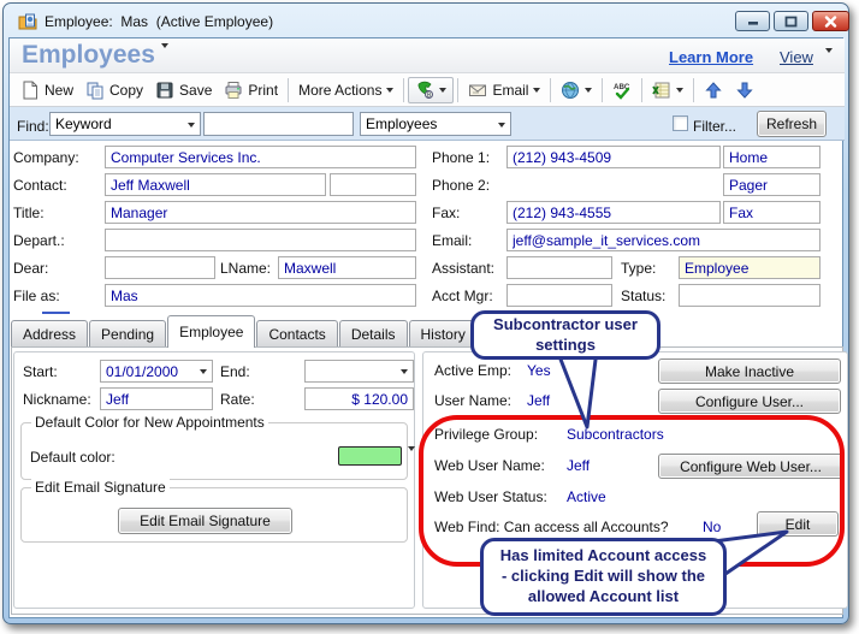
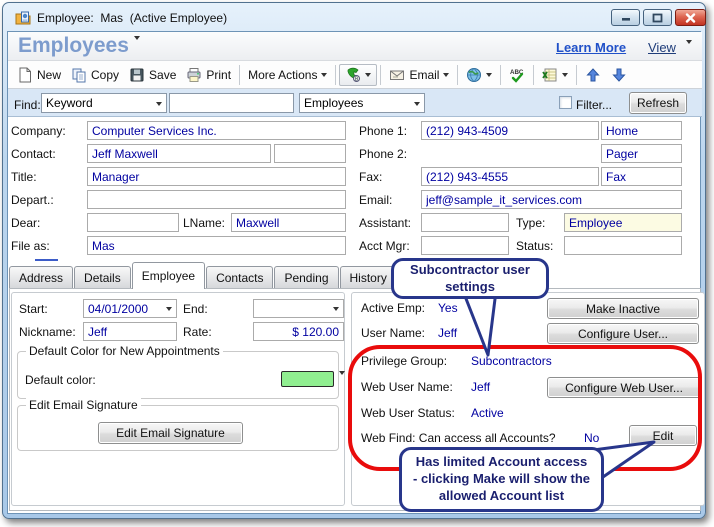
  Employee: Mas (Active Employee)
  Employees
  Learn More
  View
  New
  Copy
  Save
  Print
  More Actions
  Email
  Find:
  Keyword
  Employees
  Filter...
  Refresh
  Company:
  Computer Services Inc.
  Contact:
  Jeff Maxwell
  Title:
  Manager
  Depart.:
  Dear:
  LName:
  Maxwell
  File as:
  Mas
  Phone 1:
  (212) 943-4509
  Home
  Phone 2:
  Pager
  Fax:
  (212) 943-4555
  Fax
  Email:
  jeff@sample_it_services.com
  Assistant:
  Type:
  Employee
  Acct Mgr:
  Status:
  Address
- Pending
+ Details
  Employee
  Contacts
- Details
+ Pending
  History
  Start:
- 01/01/2000
+ 04/01/2000
  End:
  Nickname:
  Jeff
  Rate:
  $ 120.00
  Default Color for New Appointments
  Default color:
  Edit Email Signature
  Edit Email Signature
  Active Emp:
  Yes
  Make Inactive
  User Name:
  Jeff
  Configure User...
  Privilege Group:
  Subcontractors
  Web User Name:
  Jeff
  Configure Web User...
  Web User Status:
  Active
  Web Find: Can access all Accounts?
  No
  Edit
  Subcontractor user
  settings
  Has limited Account access
- - clicking Edit will show the
+ - clicking Make will show the
  allowed Account list
